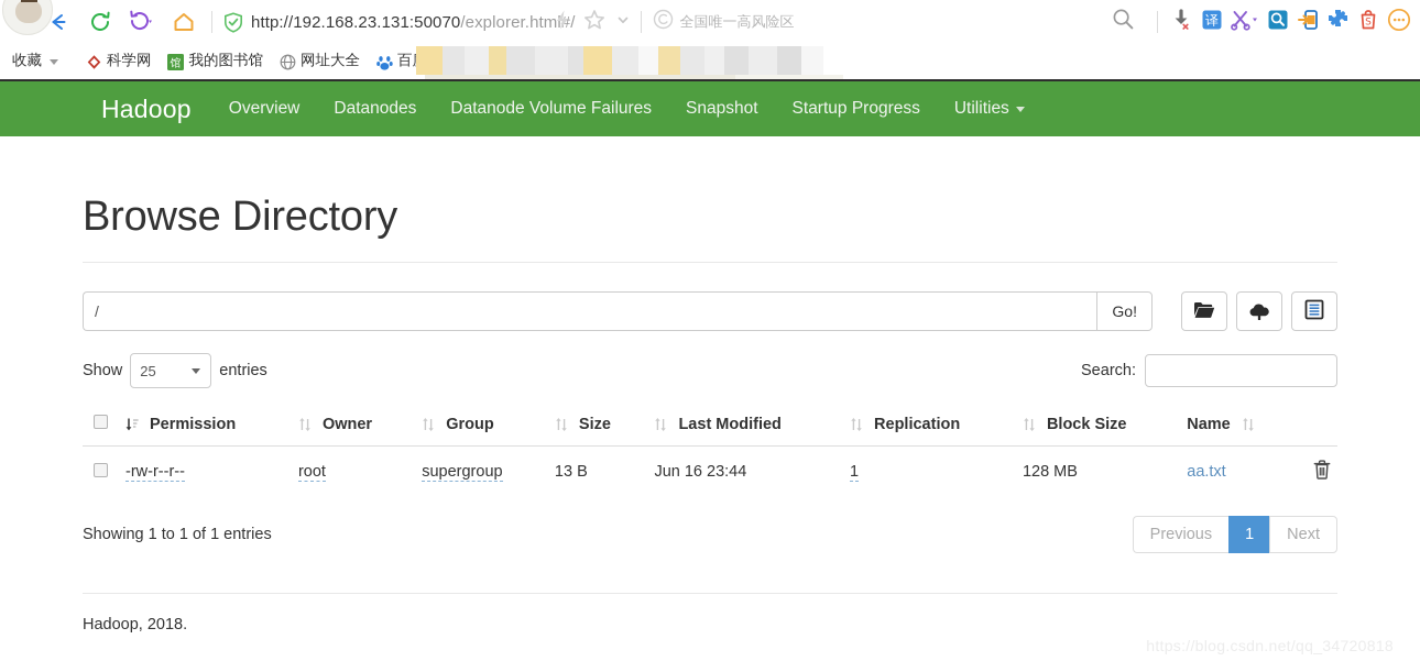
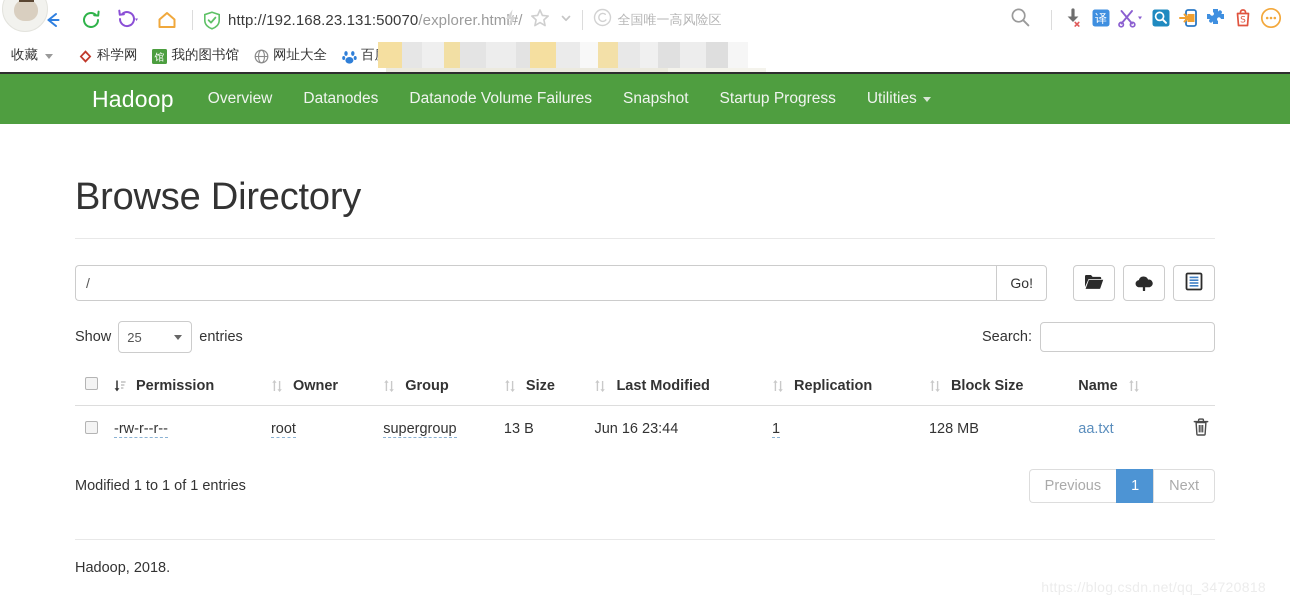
  http://192.168.23.131:50070/explorer.html#/
  全国唯一高风险区
  译
  S
  收藏
  科学网
  馆
  我的图书馆
  网址大全
  Hadoop
  Overview
  Datanodes
  Datanode Volume Failures
  Snapshot
  Startup Progress
  Utilities
  Browse Directory
  /
  Go!
  Show
  25
  entries
  Search:
  	Permission	Owner	Group	Size	Last Modified	Replication	Block Size	Name
  	-rw-r--r--	root	supergroup	13 B	Jun 16 23:44	1	128 MB	aa.txt
- Showing 1 to 1 of 1 entries
+ Modified 1 to 1 of 1 entries
  Previous
  1
  Next
  Hadoop, 2018.
